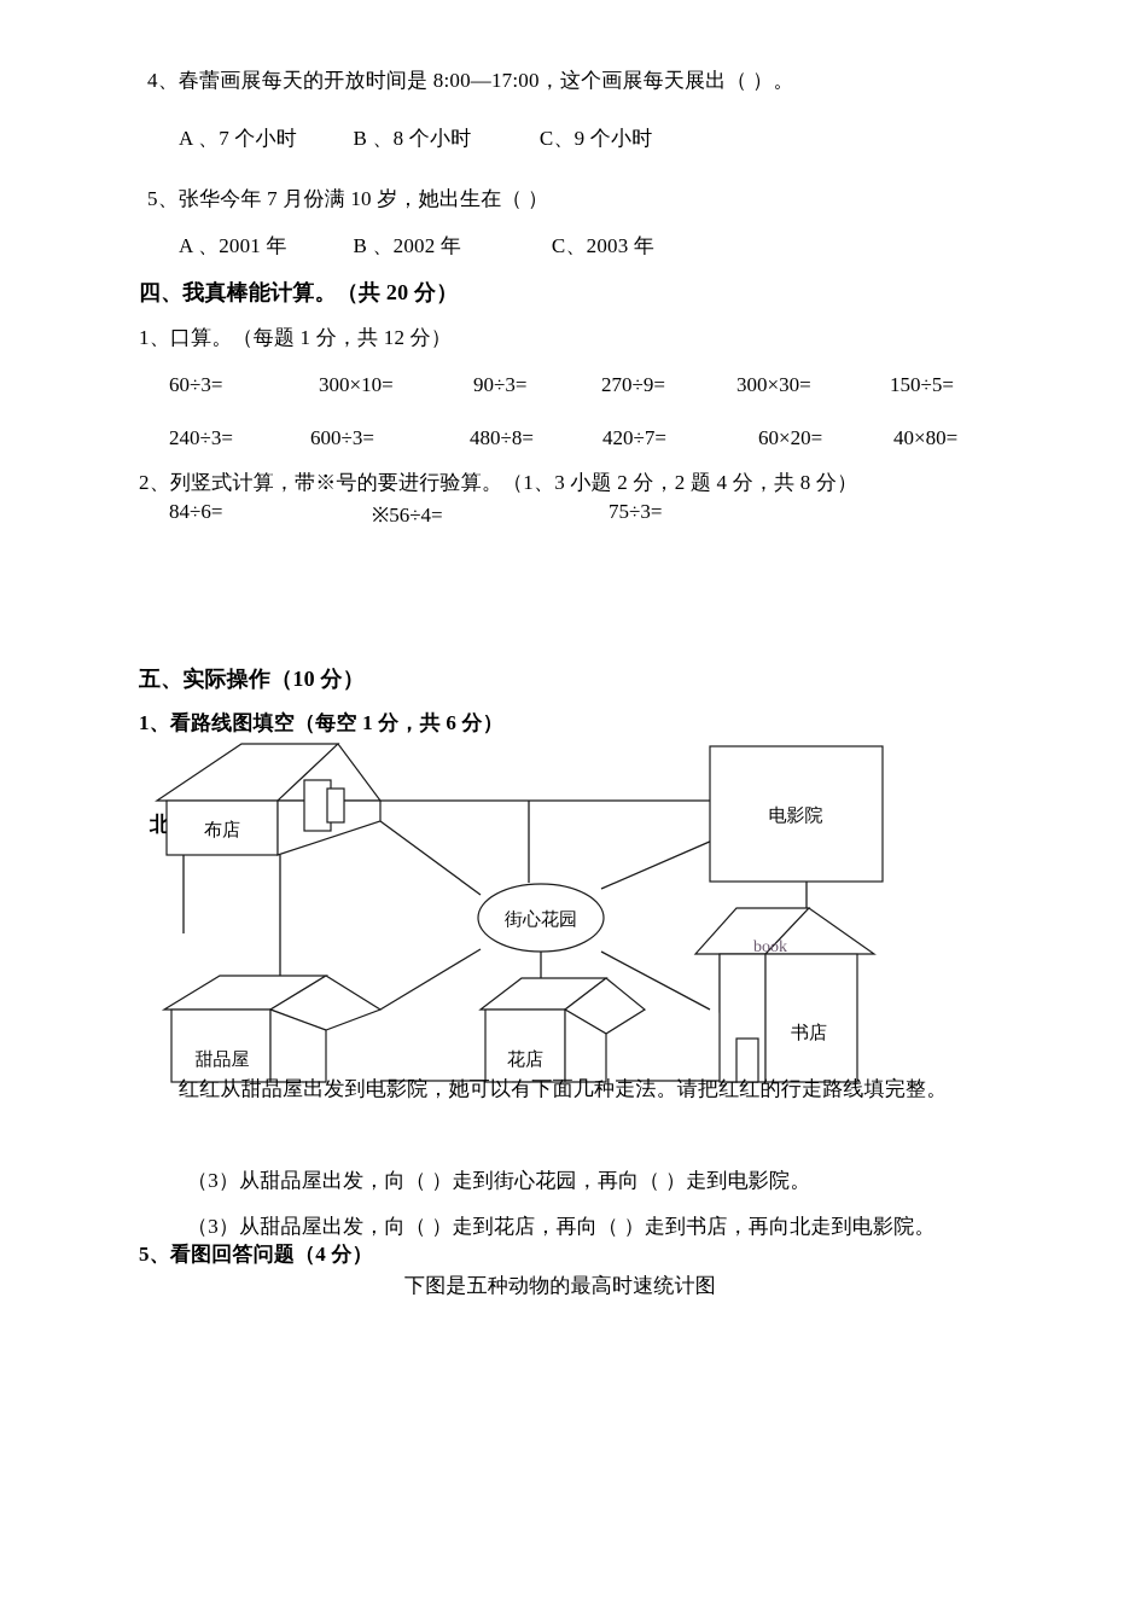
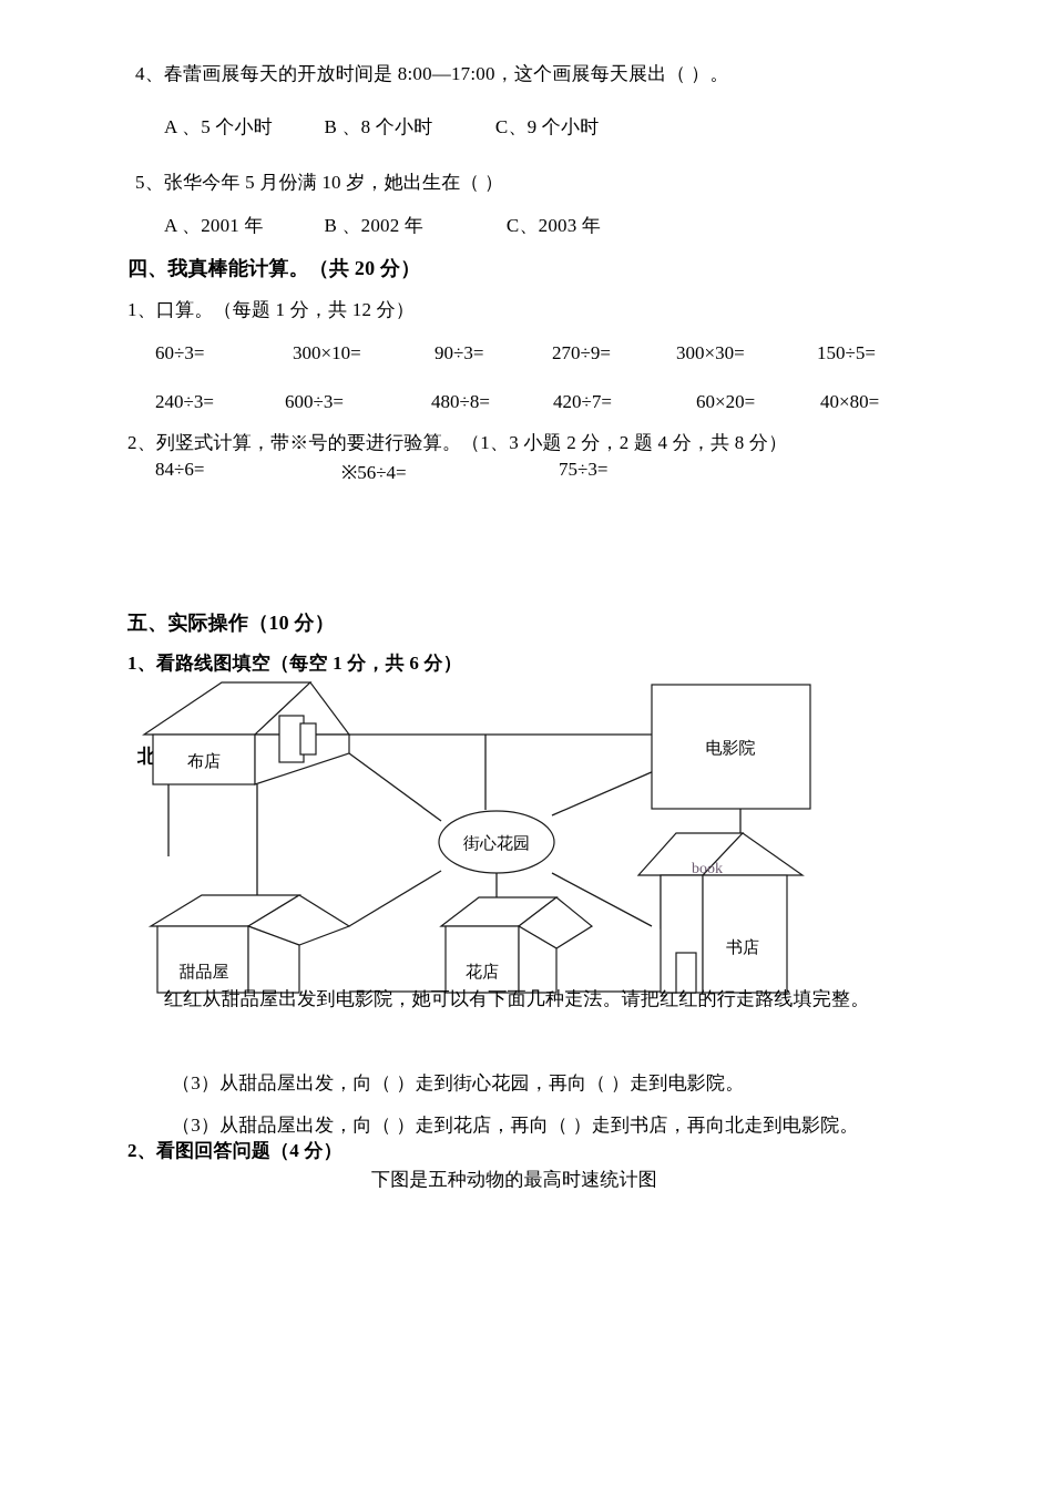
  4、春蕾画展每天的开放时间是 8:00—17:00，这个画展每天展出（ ）。
- A 、7 个小时 B 、8 个小时 C、9 个小时
+ A 、5 个小时 B 、8 个小时 C、9 个小时
- 5、张华今年 7 月份满 10 岁，她出生在（ ）
+ 5、张华今年 5 月份满 10 岁，她出生在（ ）
  A 、2001 年 B 、2002 年 C、2003 年
  四、我真棒能计算。（共 20 分）
  1、口算。（每题 1 分，共 12 分）
  60÷3=
  300×10=
  90÷3=
  270÷9=
  300×30=
  150÷5=
  240÷3=
  600÷3=
  480÷8=
  420÷7=
  60×20=
  40×80=
  2、列竖式计算，带※号的要进行验算。（1、3 小题 2 分，2 题 4 分，共 8 分）
  84÷6=
  ※56÷4=
  75÷3=
  五、实际操作（10 分）
  1、看路线图填空（每空 1 分，共 6 分）
  北
  电影院
  布店
  街心花园
  甜品屋
  花店
  book
  书店
  红红从甜品屋出发到电影院，她可以有下面几种走法。请把红红的行走路线填完整。
  （3）从甜品屋出发，向（ ）走到街心花园，再向（ ）走到电影院。
  （3）从甜品屋出发，向（ ）走到花店，再向（ ）走到书店，再向北走到电影院。
- 5、看图回答问题（4 分）
+ 2、看图回答问题（4 分）
  下图是五种动物的最高时速统计图
